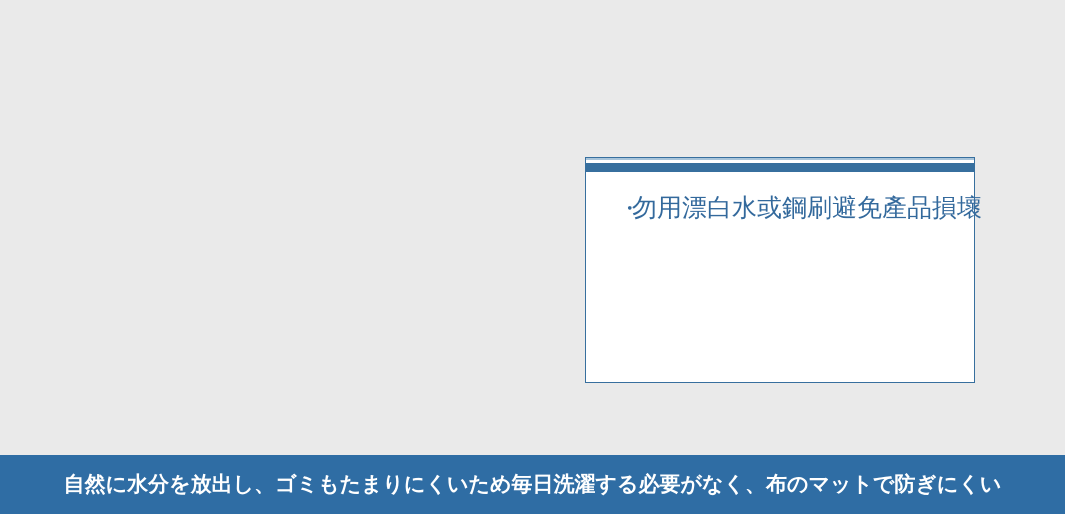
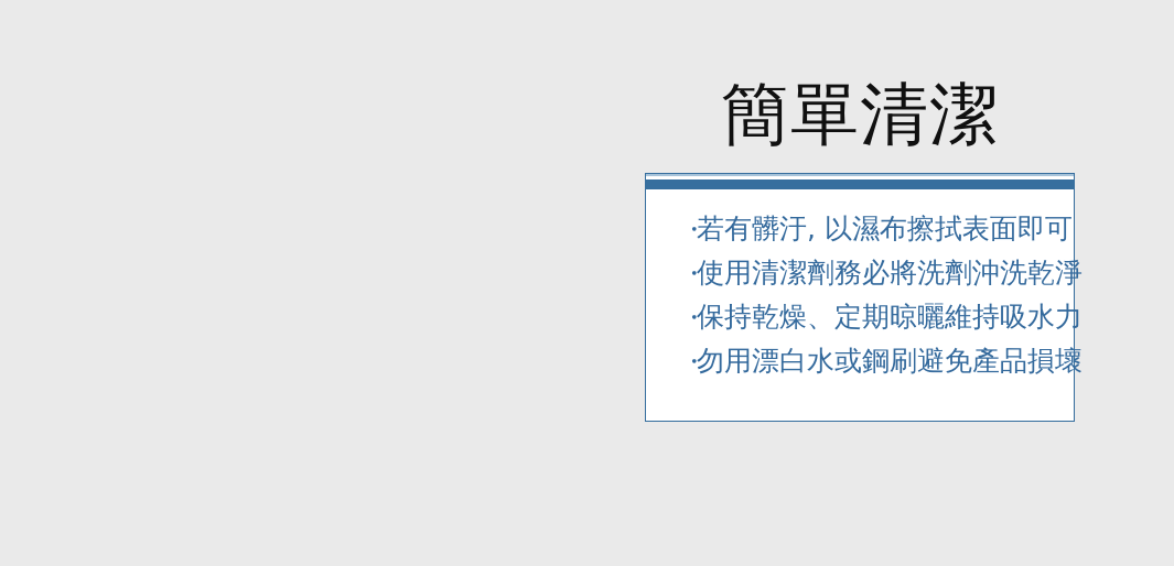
+ 簡單清潔
+ ・若有髒汙, 以濕布擦拭表面即可
+ ・使用清潔劑務必將洗劑沖洗乾淨
+ ・保持乾燥、定期晾曬維持吸水力
  ・勿用漂白水或鋼刷避免產品損壞
- 自然に水分を放出し、ゴミもたまりにくいため毎日洗濯する必要がなく、布のマットで防ぎにくい
